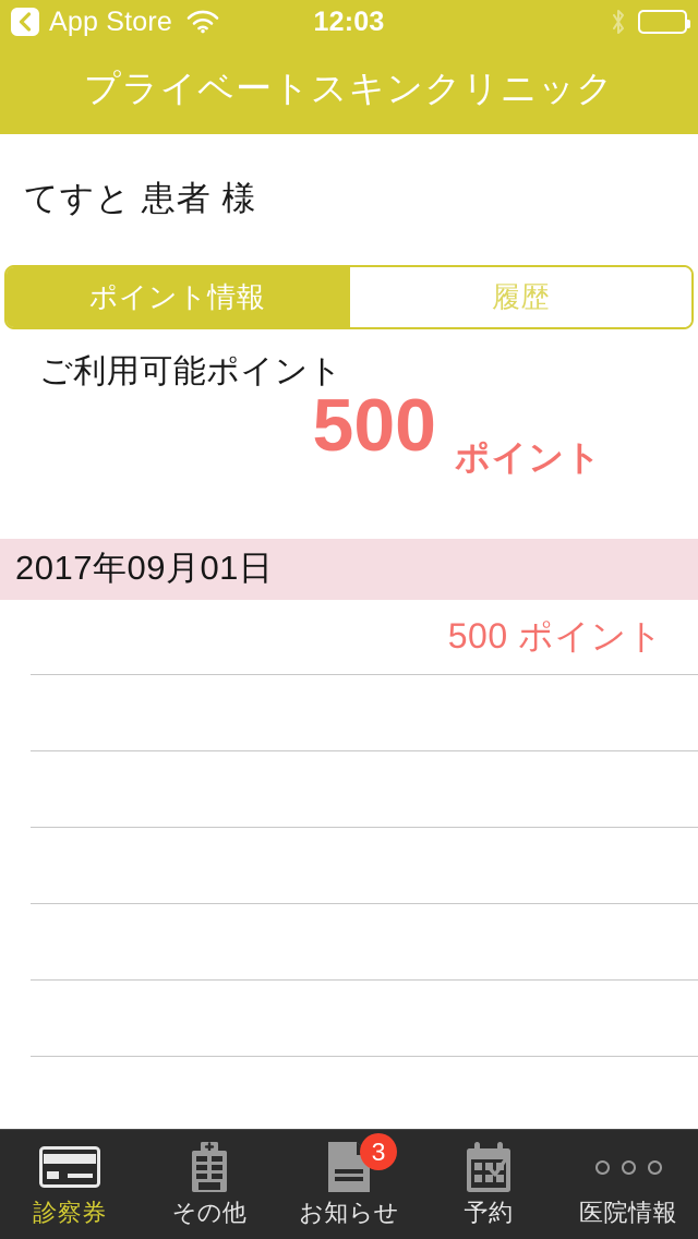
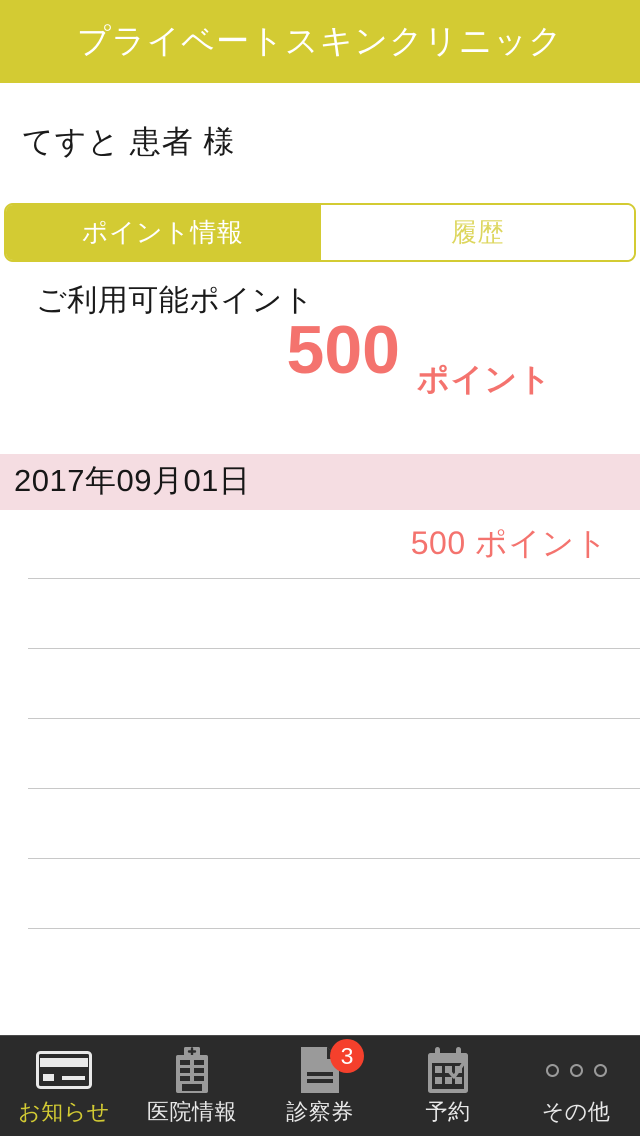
- App Store
- 12:03
  プライベートスキンクリニック
  てすと 患者 様
  ポイント情報
  履歴
  ご利用可能ポイント
  500
  ポイント
  2017年09月01日
  500 ポイント
- 診察券
+ お知らせ
- その他
+ 医院情報
  3
- お知らせ
+ 診察券
  予約
- 医院情報
+ その他
